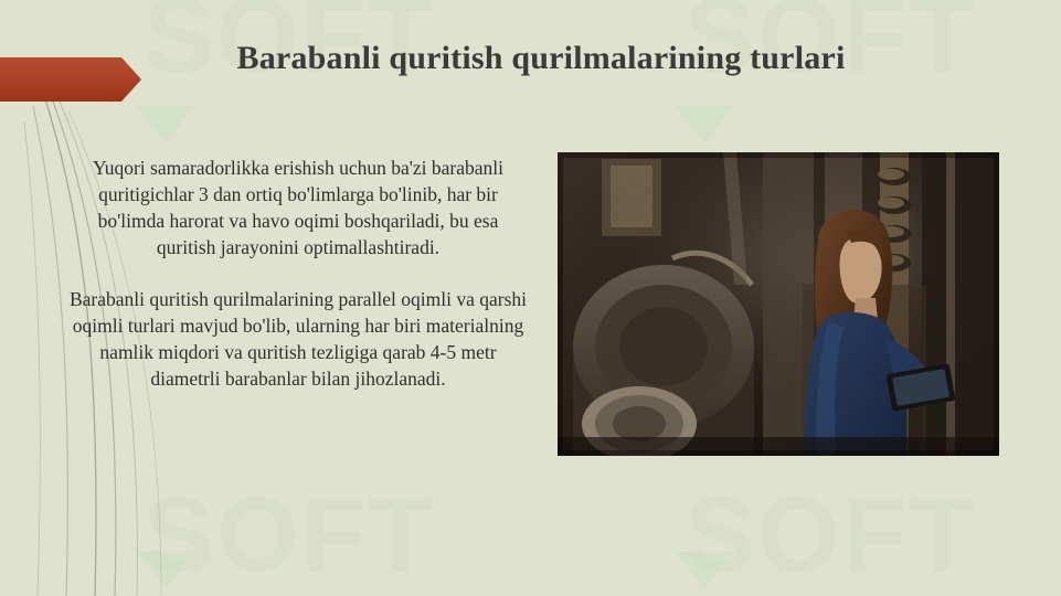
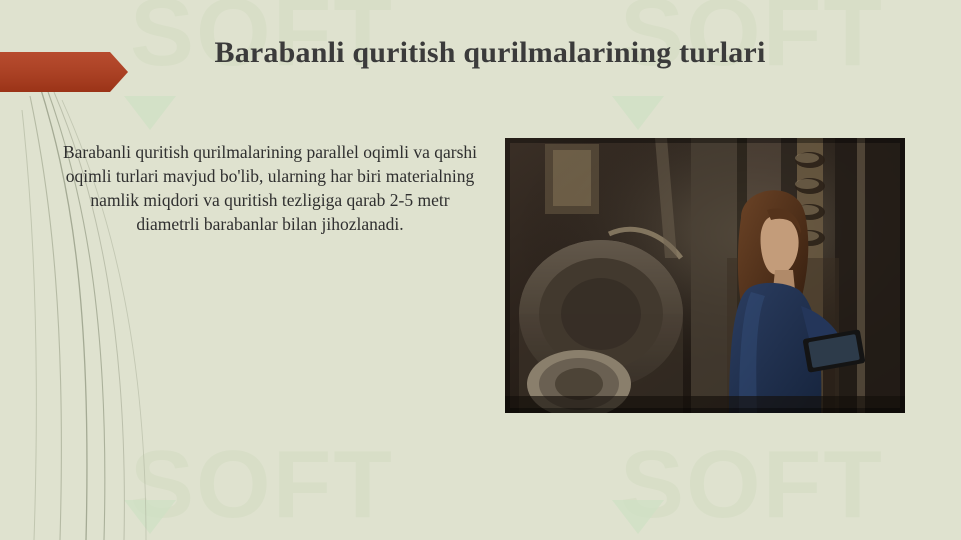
  SOFT
  SOFT
  SOFT
  Barabanli quritish qurilmalarining turlari
- Yuqori samaradorlikka erishish uchun ba'zi barabanli quritigichlar 3 dan ortiq bo'limlarga bo'linib, har bir bo'limda harorat va havo oqimi boshqariladi, bu esa quritish jarayonini optimallashtiradi.
- Barabanli quritish qurilmalarining parallel oqimli va qarshi oqimli turlari mavjud bo'lib, ularning har biri materialning namlik miqdori va quritish tezligiga qarab 4-5 metr diametrli barabanlar bilan jihozlanadi.
+ Barabanli quritish qurilmalarining parallel oqimli va qarshi oqimli turlari mavjud bo'lib, ularning har biri materialning namlik miqdori va quritish tezligiga qarab 2-5 metr diametrli barabanlar bilan jihozlanadi.
